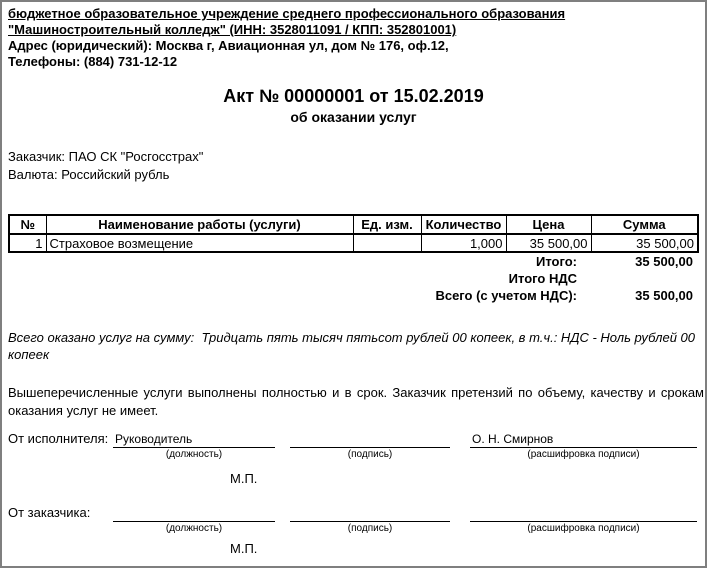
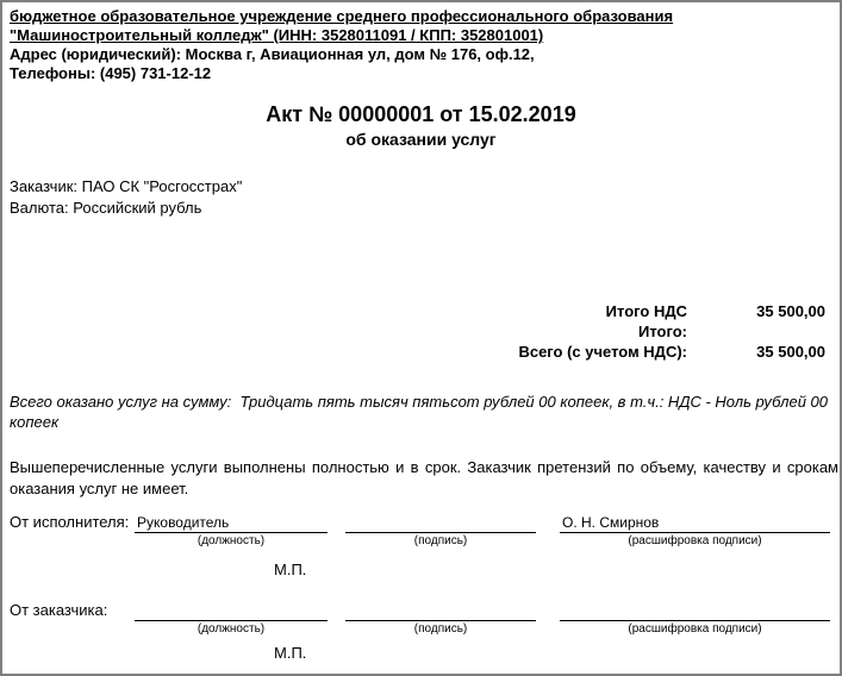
  бюджетное образовательное учреждение среднего профессионального образования
  "Машиностроительный колледж" (ИНН: 3528011091 / КПП: 352801001)
  Адрес (юридический): Москва г, Авиационная ул, дом № 176, оф.12,
- Телефоны: (884) 731-12-12
+ Телефоны: (495) 731-12-12
  Акт № 00000001 от 15.02.2019
  об оказании услуг
  Заказчик: ПАО СК "Росгосстрах"
  Валюта: Российский рубль
- №	Наименование работы (услуги)	Ед. изм.	Количество	Цена	Сумма
- 1	Страховое возмещение		1,000	35 500,00	35 500,00
- Итого:
+ Итого НДС
  35 500,00
- Итого НДС
+ Итого:
  Всего (с учетом НДС):
  35 500,00
  Всего оказано услуг на сумму: Тридцать пять тысяч пятьсот рублей 00 копеек, в т.ч.: НДС - Ноль рублей 00 копеек
  Вышеперечисленные услуги выполнены полностью и в срок. Заказчик претензий по объему, качеству и срокам оказания услуг не имеет.
  От исполнителя:
  Руководитель
  (должность)
  (подпись)
  О. Н. Смирнов
  (расшифровка подписи)
  М.П.
  От заказчика:
  (должность)
  (подпись)
  (расшифровка подписи)
  М.П.
